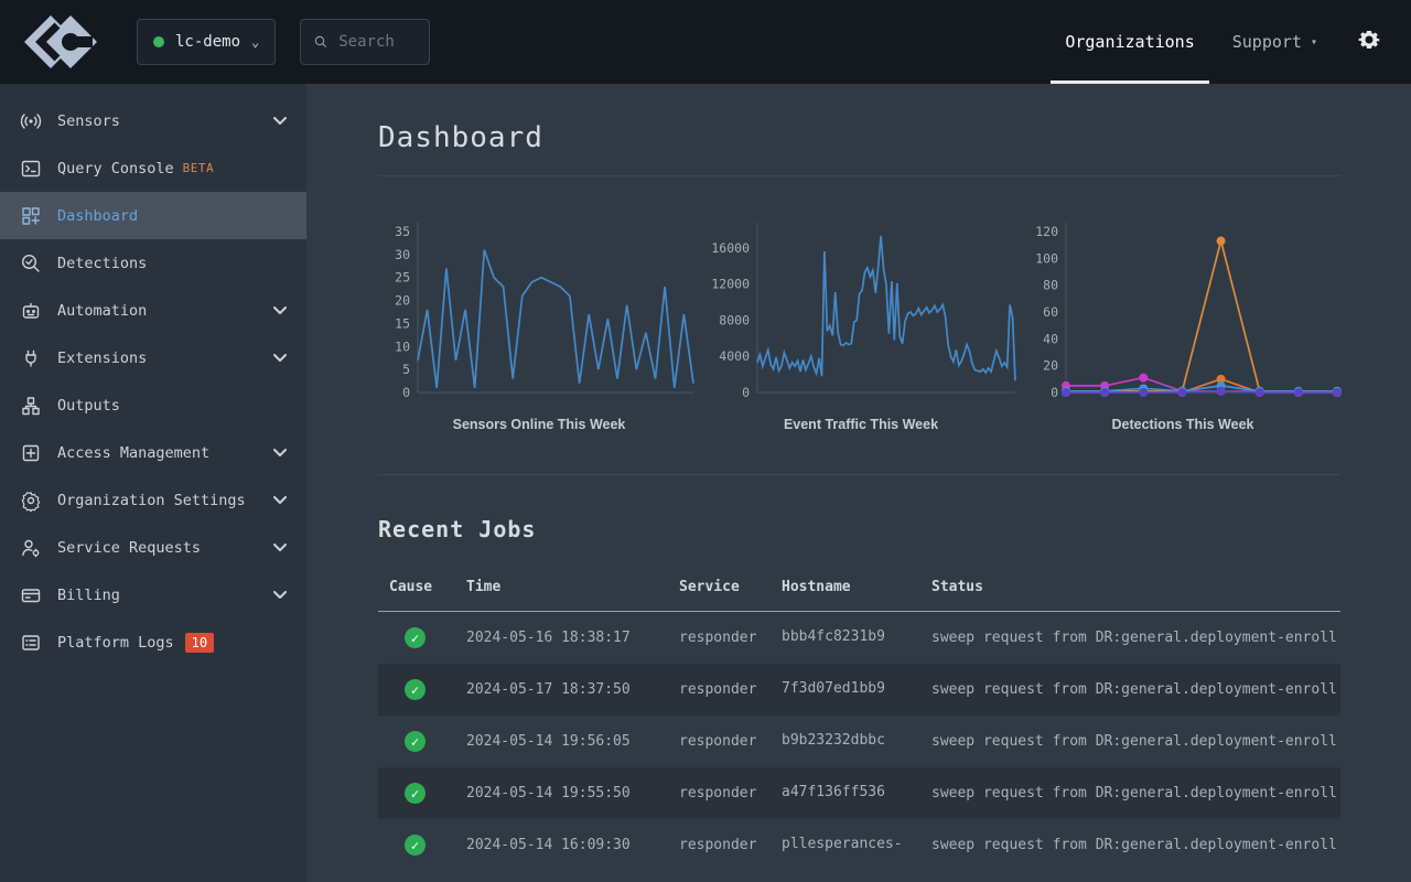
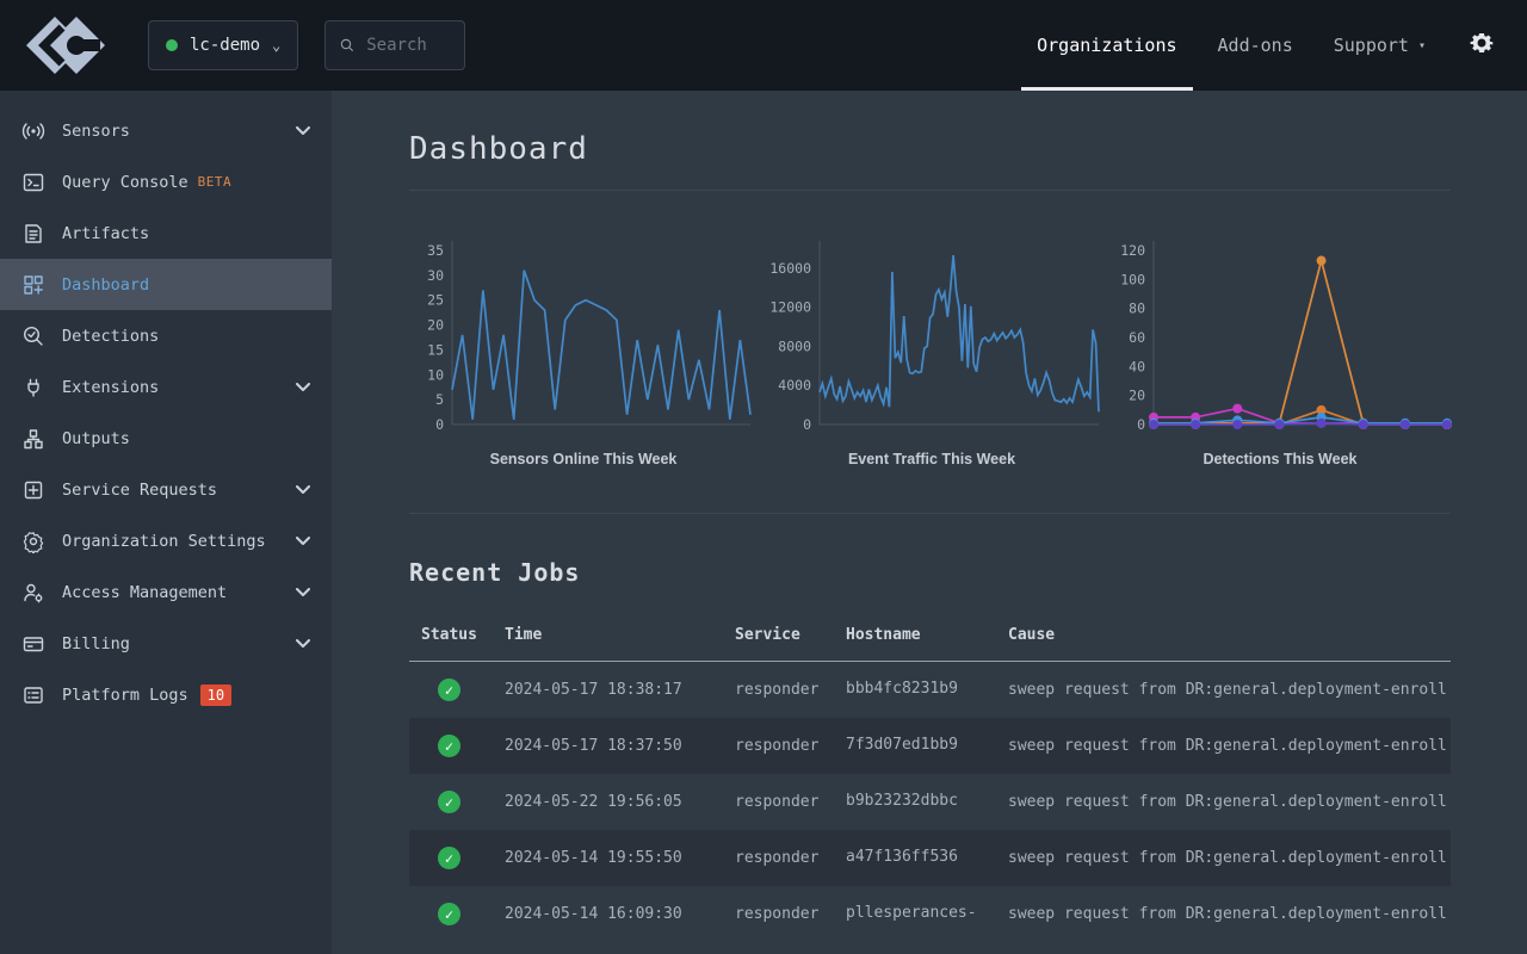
  lc-demo
  ⌄
  Search
  Organizations
+ Add-ons
  Support
  ▾
  Sensors
  Query Console
  BETA
+ Artifacts
  Dashboard
  Detections
- Automation
  Extensions
  Outputs
- Access Management
+ Service Requests
  Organization Settings
- Service Requests
+ Access Management
  Billing
  Platform Logs
  10
  Dashboard
  0
  5
  10
  15
  20
  25
  30
  35
  Sensors Online This Week
  0
  4000
  8000
  12000
  16000
  Event Traffic This Week
  0
  20
  40
  60
  80
  100
  120
  Detections This Week
  Recent Jobs
- Cause
+ Status
  Time
  Service
  Hostname
- Status
+ Cause
  ✓
- 2024-05-16 18:38:17
+ 2024-05-17 18:38:17
  responder
  bbb4fc8231b9
  sweep request from DR:general.deployment-enroll
  ✓
  2024-05-17 18:37:50
  responder
  7f3d07ed1bb9
  sweep request from DR:general.deployment-enroll
  ✓
- 2024-05-14 19:56:05
+ 2024-05-22 19:56:05
  responder
  b9b23232dbbc
  sweep request from DR:general.deployment-enroll
  ✓
  2024-05-14 19:55:50
  responder
  a47f136ff536
  sweep request from DR:general.deployment-enroll
  ✓
  2024-05-14 16:09:30
  responder
  pllesperances-
  sweep request from DR:general.deployment-enroll
